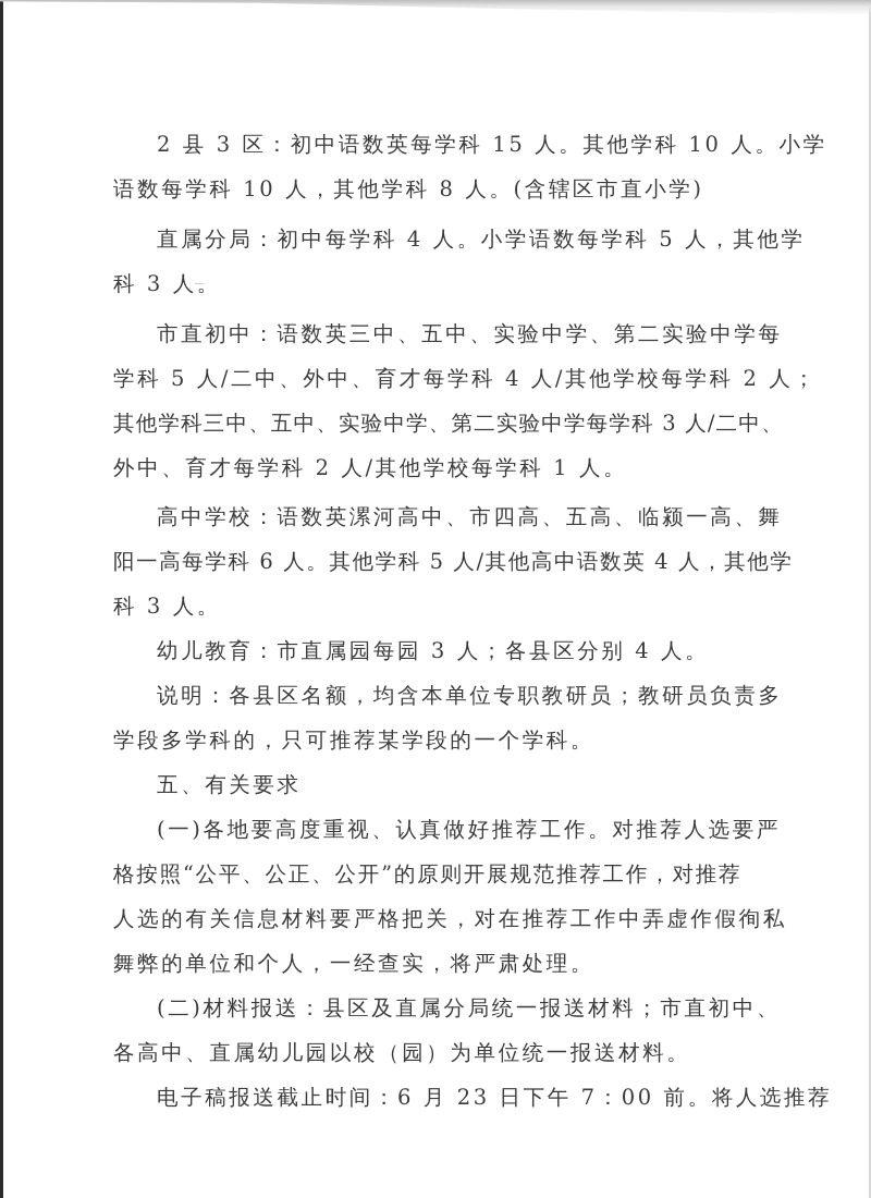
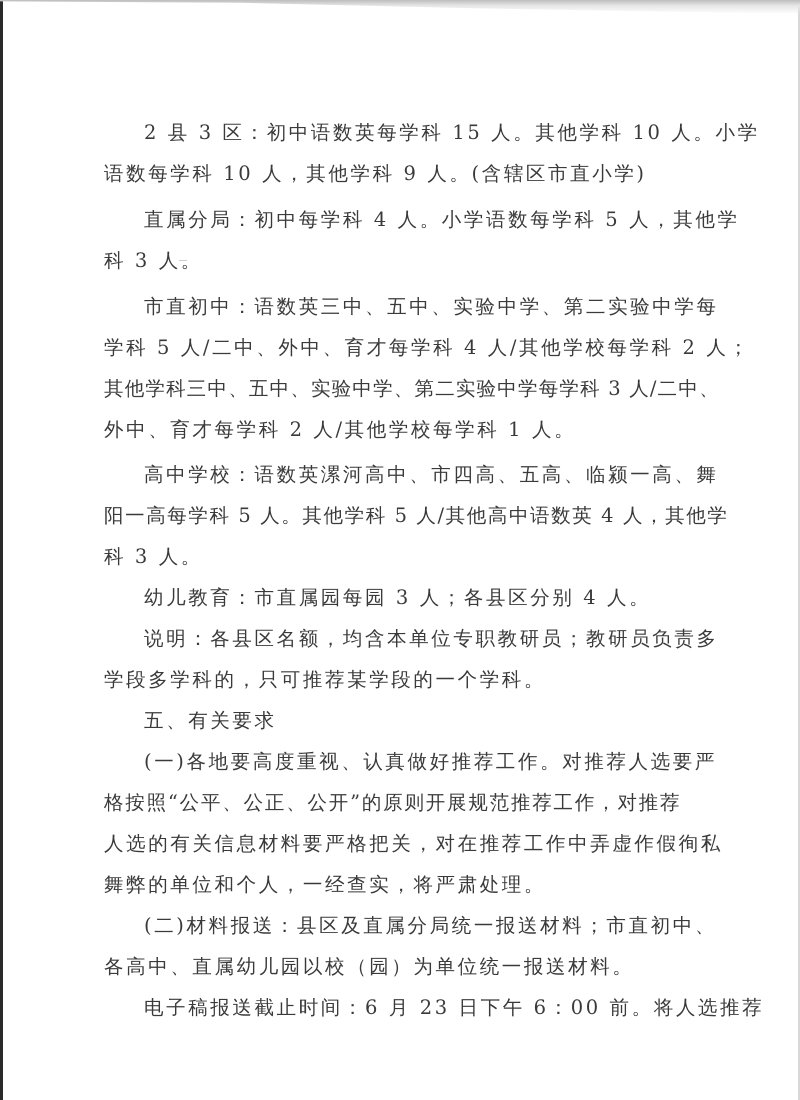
  2 县 3 区：初中语数英每学科 15 人。其他学科 10 人。小学
- 语数每学科 10 人，其他学科 8 人。(含辖区市直小学)
+ 语数每学科 10 人，其他学科 9 人。(含辖区市直小学)
  直属分局：初中每学科 4 人。小学语数每学科 5 人，其他学
  科 3 人。
  市直初中：语数英三中、五中、实验中学、第二实验中学每
  学科 5 人/二中、外中、育才每学科 4 人/其他学校每学科 2 人；
  其他学科三中、五中、实验中学、第二实验中学每学科 3 人/二中、
  外中、育才每学科 2 人/其他学校每学科 1 人。
  高中学校：语数英漯河高中、市四高、五高、临颍一高、舞
- 阳一高每学科 6 人。其他学科 5 人/其他高中语数英 4 人，其他学
+ 阳一高每学科 5 人。其他学科 5 人/其他高中语数英 4 人，其他学
  科 3 人。
  幼儿教育：市直属园每园 3 人；各县区分别 4 人。
  说明：各县区名额，均含本单位专职教研员；教研员负责多
  学段多学科的，只可推荐某学段的一个学科。
  五、有关要求
  (一)各地要高度重视、认真做好推荐工作。对推荐人选要严
  格按照“公平、公正、公开”的原则开展规范推荐工作，对推荐
  人选的有关信息材料要严格把关，对在推荐工作中弄虚作假徇私
  舞弊的单位和个人，一经查实，将严肃处理。
  (二)材料报送：县区及直属分局统一报送材料；市直初中、
  各高中、直属幼儿园以校（园）为单位统一报送材料。
- 电子稿报送截止时间：6 月 23 日下午 7：00 前。将人选推荐
+ 电子稿报送截止时间：6 月 23 日下午 6：00 前。将人选推荐
